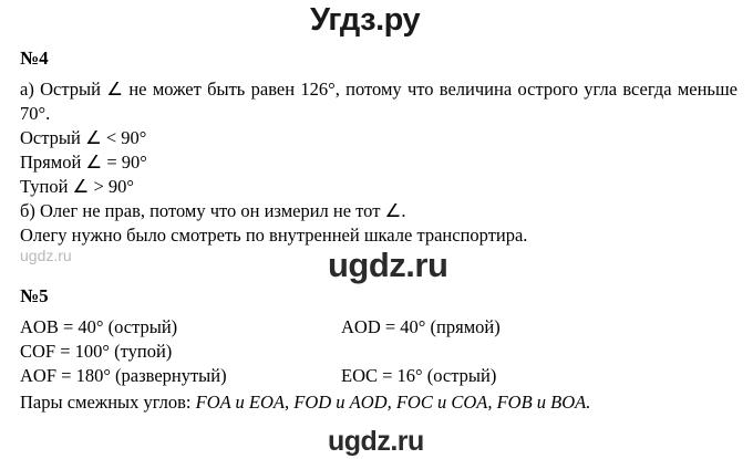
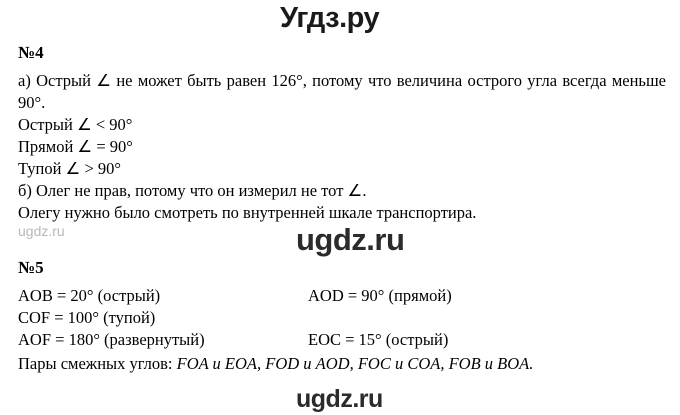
  Угдз.ру
  ugdz.ru
  ugdz.ru
  ugdz.ru
  №4
- а) Острый ∠ не может быть равен 126°, потому что величина острого угла всегда меньше 70°.
+ а) Острый ∠ не может быть равен 126°, потому что величина острого угла всегда меньше 90°.
  Острый ∠ < 90°
  Прямой ∠ = 90°
  Тупой ∠ > 90°
  б) Олег не прав, потому что он измерил не тот ∠.
  Олегу нужно было смотреть по внутренней шкале транспортира.
  №5
- AOB = 40° (острый)
+ AOB = 20° (острый)
- AOD = 40° (прямой)
+ AOD = 90° (прямой)
  COF = 100° (тупой)
  AOF = 180° (развернутый)
- EOC = 16° (острый)
+ EOC = 15° (острый)
  Пары смежных углов: FOA и EOA, FOD и AOD, FOC и COA, FOB и BOA.
